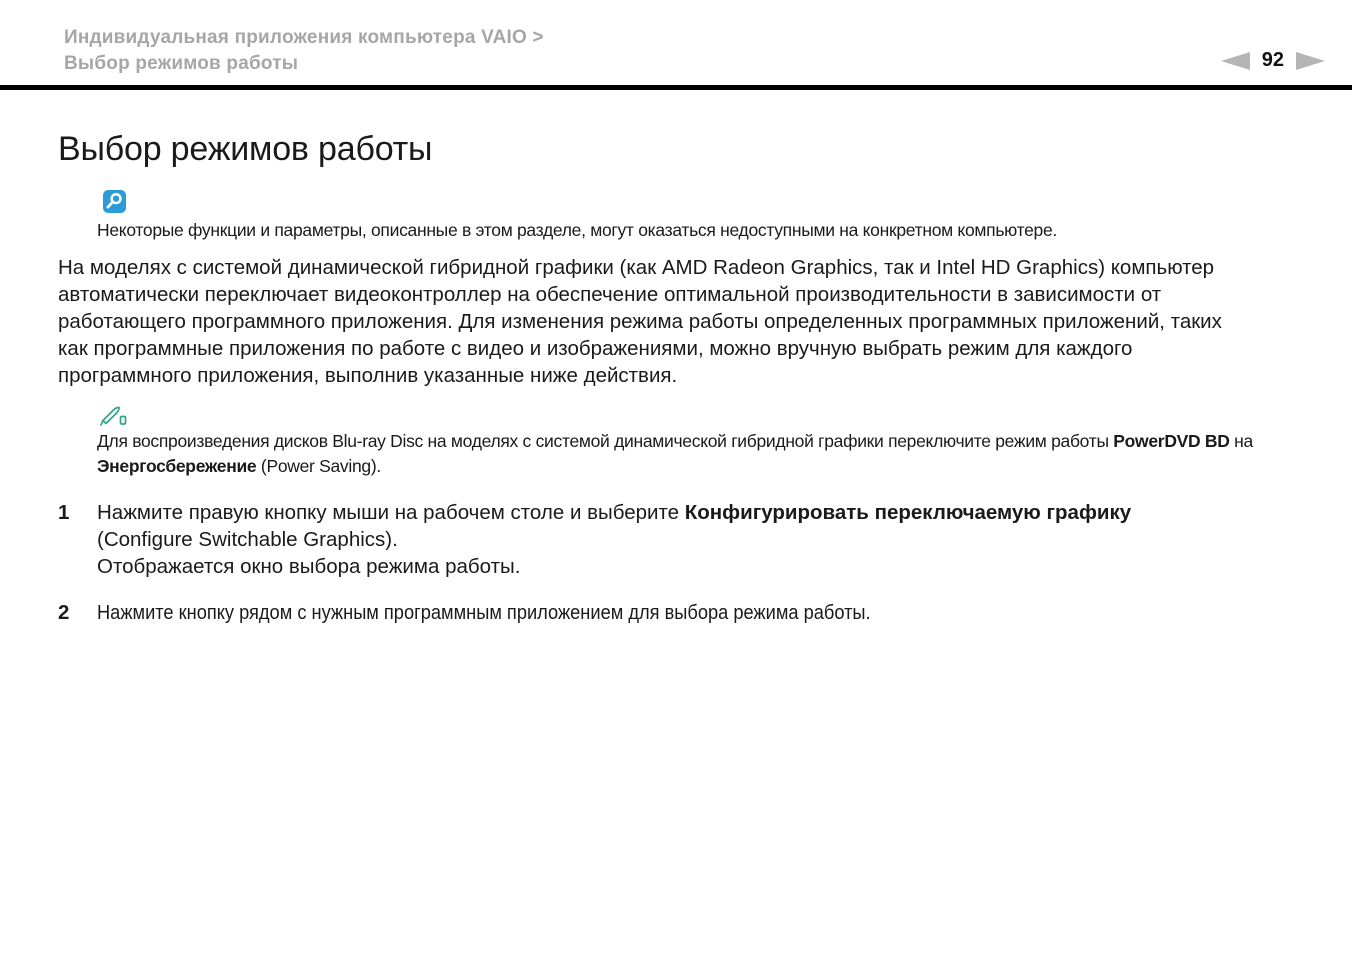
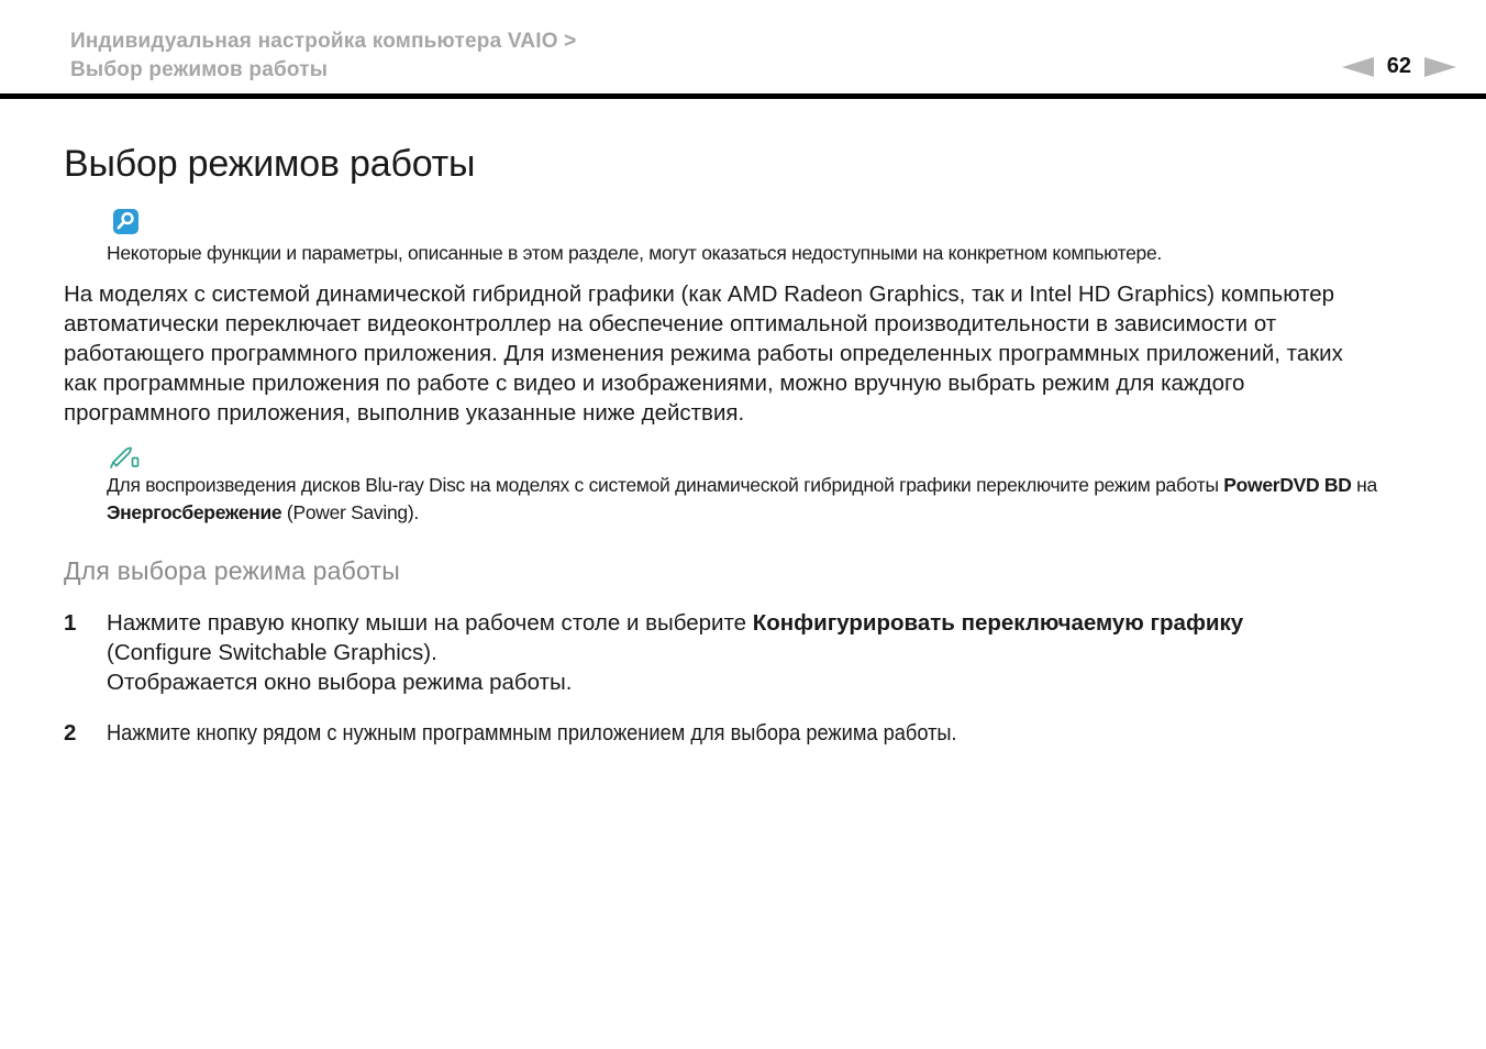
- Индивидуальная приложения компьютера VAIO >
+ Индивидуальная настройка компьютера VAIO >
  Выбор режимов работы
- 92
+ 62
  Выбор режимов работы
  Некоторые функции и параметры, описанные в этом разделе, могут оказаться недоступными на конкретном компьютере.
  На моделях с системой динамической гибридной графики (как AMD Radeon Graphics, так и Intel HD Graphics) компьютер автоматически переключает видеоконтроллер на обеспечение оптимальной производительности в зависимости от работающего программного приложения. Для изменения режима работы определенных программных приложений, таких как программные приложения по работе с видео и изображениями, можно вручную выбрать режим для каждого программного приложения, выполнив указанные ниже действия.
  Для воспроизведения дисков Blu-ray Disc на моделях с системой динамической гибридной графики переключите режим работы PowerDVD BD на
  Энергосбережение (Power Saving).
+ Для выбора режима работы
  1
  Нажмите правую кнопку мыши на рабочем столе и выберите Конфигурировать переключаемую графику
  (Configure Switchable Graphics).
  Отображается окно выбора режима работы.
  2
  Нажмите кнопку рядом с нужным программным приложением для выбора режима работы.
